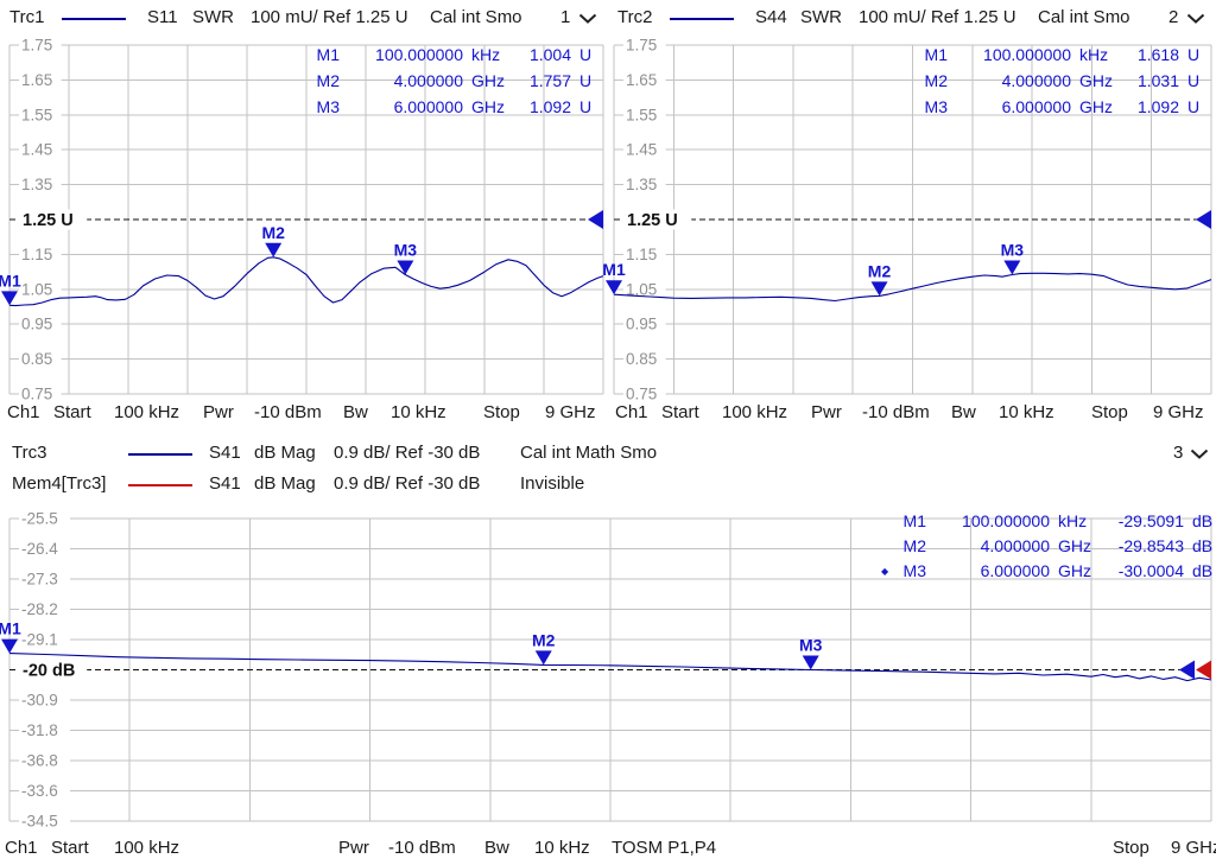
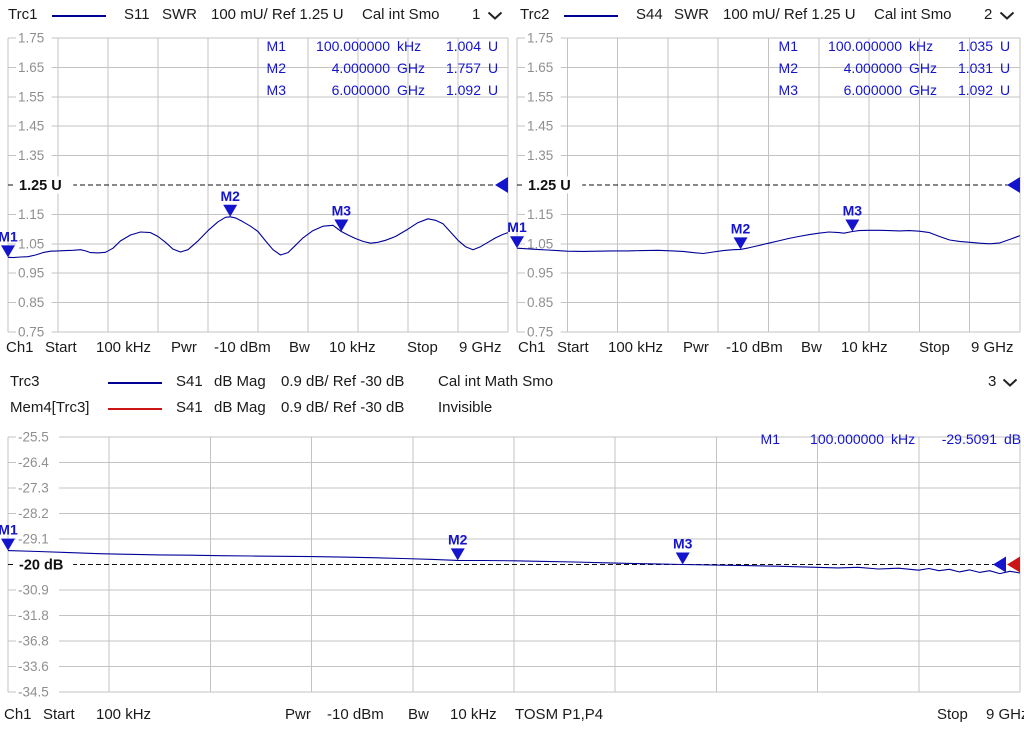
  Trc1
  S11
  SWR
  100 mU/ Ref 1.25 U
  Cal int Smo
  1
  Trc2
  S44
  SWR
  100 mU/ Ref 1.25 U
  Cal int Smo
  2
  1.75
  1.65
  1.55
  1.45
  1.35
  1.25 U
  1.15
  1.05
  0.95
  0.85
  0.75
  M1
  M2
  M3
  M1 100.000000 kHz 1.004 U
  M2 4.000000 GHz 1.757 U
  M3 6.000000 GHz 1.092 U
  1.75
  1.65
  1.55
  1.45
  1.35
  1.25 U
  1.15
  1.05
  0.95
  0.85
  0.75
  M1
  M2
  M3
- M1 100.000000 kHz 1.618 U
+ M1 100.000000 kHz 1.035 U
  M2 4.000000 GHz 1.031 U
  M3 6.000000 GHz 1.092 U
  Ch1
  Start
  100 kHz
  Pwr
  -10 dBm
  Bw
  10 kHz
  Stop
  9 GHz
  Ch1
  Start
  100 kHz
  Pwr
  -10 dBm
  Bw
  10 kHz
  Stop
  9 GHz
  Trc3
  S41
  dB Mag
  0.9 dB/ Ref -30 dB
  Cal int Math Smo
  3
  Mem4[Trc3]
  S41
  dB Mag
  0.9 dB/ Ref -30 dB
  Invisible
  -25.5
  -26.4
  -27.3
  -28.2
  -29.1
  -20 dB
  -30.9
  -31.8
  -36.8
  -33.6
  -34.5
  M1
  M2
  M3
  M1 100.000000 kHz -29.5091 dB
- M2 4.000000 GHz -29.8543 dB
- ◆ M3 6.000000 GHz -30.0004 dB
  Ch1
  Start
  100 kHz
  Pwr
  -10 dBm
  Bw
  10 kHz
  TOSM P1,P4
  Stop
  9 GH
